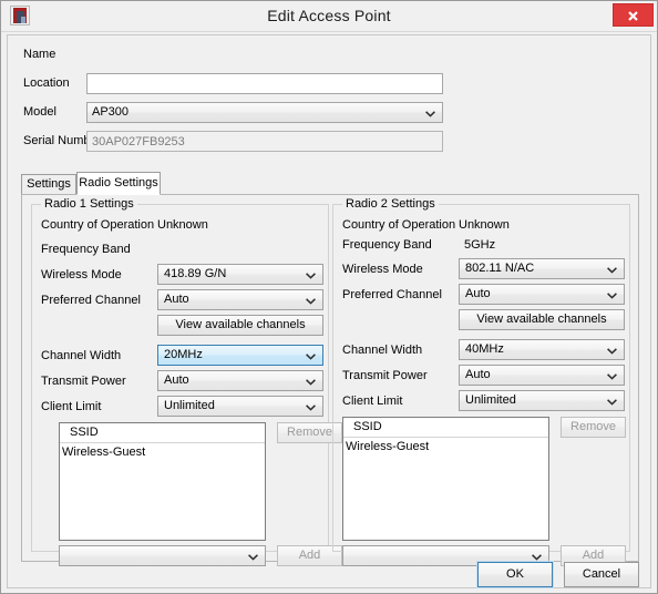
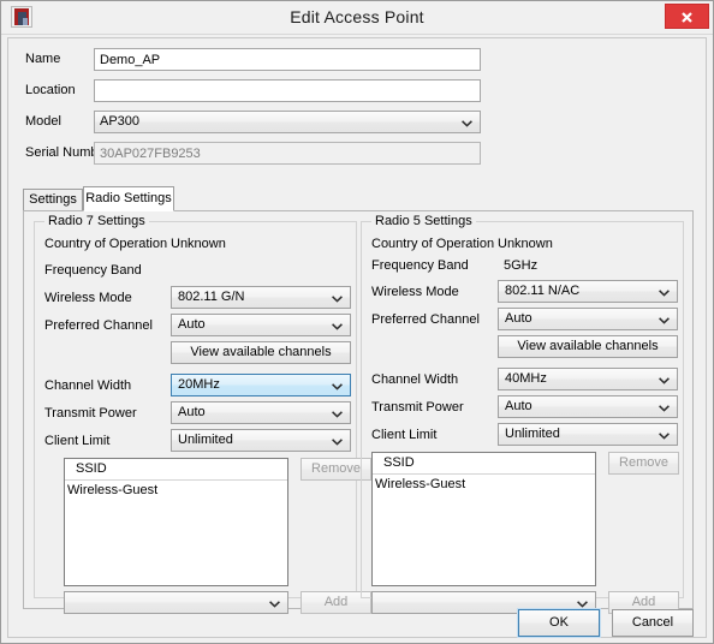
  Edit Access Point
  Name
+ Demo_AP
  Location
  Model
  AP300
  Serial Num
  30AP027FB9253
  Settings
  Radio Settings
- Radio 1 Settings
+ Radio 7 Settings
  Country of Operation
  Unknown
  Frequency Band
  Wireless Mode
- 418.89 G/N
+ 802.11 G/N
  Preferred Channel
  Auto
  View available channels
  Channel Width
  20MHz
  Transmit Power
  Auto
  Client Limit
  Unlimited
  SSID
  Wireless-Guest
  Remove
  Add
- Radio 2 Settings
+ Radio 5 Settings
  Country of Operation
  Unknown
  Frequency Band
  5GHz
  Wireless Mode
  802.11 N/AC
  Preferred Channel
  Auto
  View available channels
  Channel Width
  40MHz
  Transmit Power
  Auto
  Client Limit
  Unlimited
  SSID
  Wireless-Guest
  Remove
  Add
  OK
  Cancel
